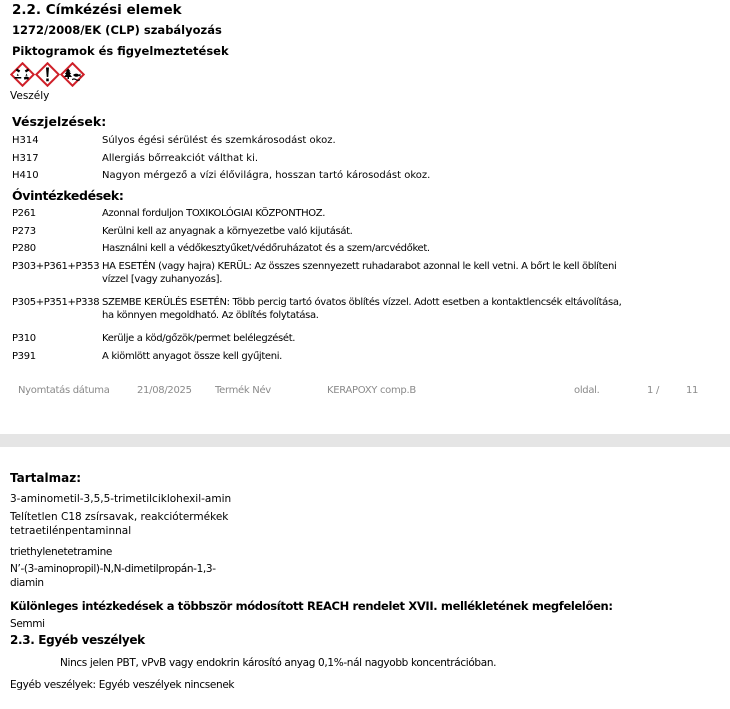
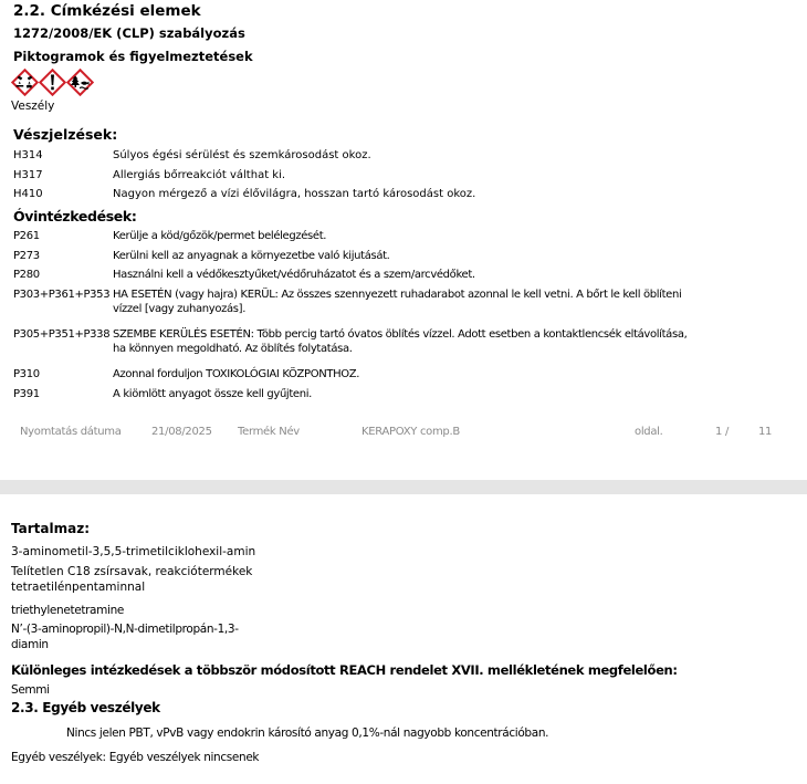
  2.2. Címkézési elemek
  1272/2008/EK (CLP) szabályozás
  Piktogramok és figyelmeztetések
  Veszély
  Vészjelzések:
  H314
  Súlyos égési sérülést és szemkárosodást okoz.
  H317
  Allergiás bőrreakciót válthat ki.
  H410
  Nagyon mérgező a vízi élővilágra, hosszan tartó károsodást okoz.
  Óvintézkedések:
  P261
- Azonnal forduljon TOXIKOLÓGIAI KÖZPONTHOZ.
+ Kerülje a köd/gőzök/permet belélegzését.
  P273
  Kerülni kell az anyagnak a környezetbe való kijutását.
  P280
  Használni kell a védőkesztyűket/védőruházatot és a szem/arcvédőket.
  P303+P361+P353
  HA ESETÉN (vagy hajra) KERÜL: Az összes szennyezett ruhadarabot azonnal le kell vetni. A bőrt le kell öblíteni vízzel [vagy zuhanyozás].
  P305+P351+P338
  SZEMBE KERÜLÉS ESETÉN: Több percig tartó óvatos öblítés vízzel. Adott esetben a kontaktlencsék eltávolítása, ha könnyen megoldható. Az öblítés folytatása.
  P310
- Kerülje a köd/gőzök/permet belélegzését.
+ Azonnal forduljon TOXIKOLÓGIAI KÖZPONTHOZ.
  P391
  A kiömlött anyagot össze kell gyűjteni.
  Nyomtatás dátuma
  21/08/2025
  Termék Név
  KERAPOXY comp.B
  oldal.
  1 /
  11
  Tartalmaz:
  3-aminometil-3,5,5-trimetilciklohexil-amin
  Telítetlen C18 zsírsavak, reakciótermékek
  tetraetilénpentaminnal
  triethylenetetramine
  N’-(3-aminopropil)-N,N-dimetilpropán-1,3-
  diamin
  Különleges intézkedések a többször módosított REACH rendelet XVII. mellékletének megfelelően:
  Semmi
  2.3. Egyéb veszélyek
  Nincs jelen PBT, vPvB vagy endokrin károsító anyag 0,1%-nál nagyobb koncentrációban.
  Egyéb veszélyek: Egyéb veszélyek nincsenek
